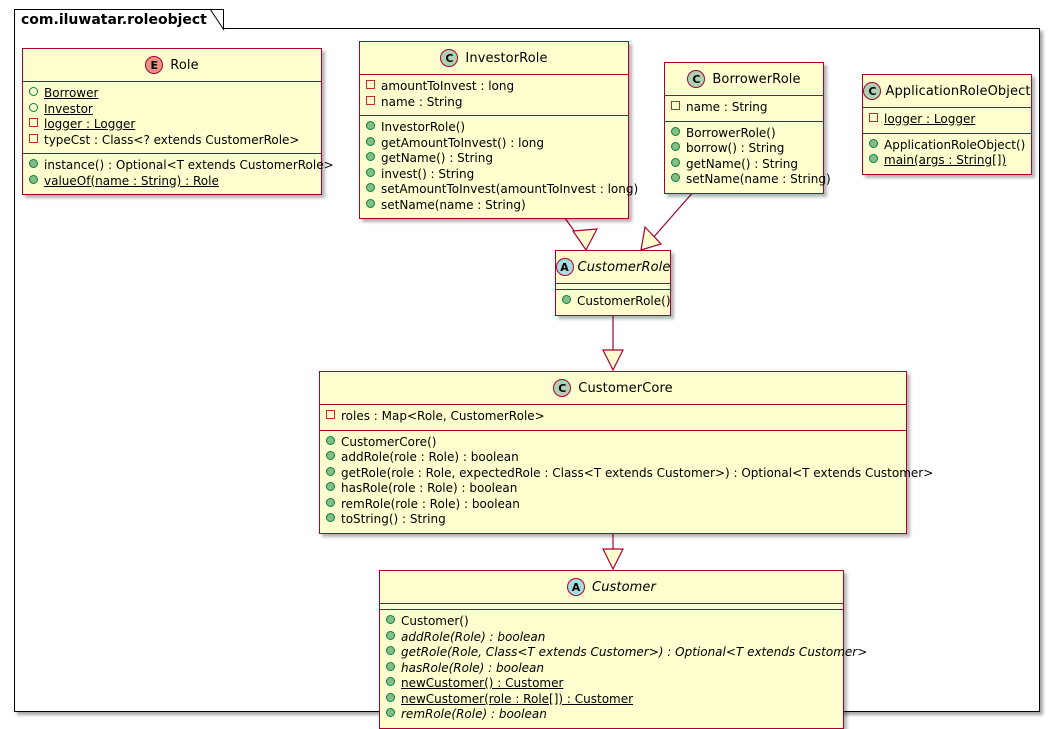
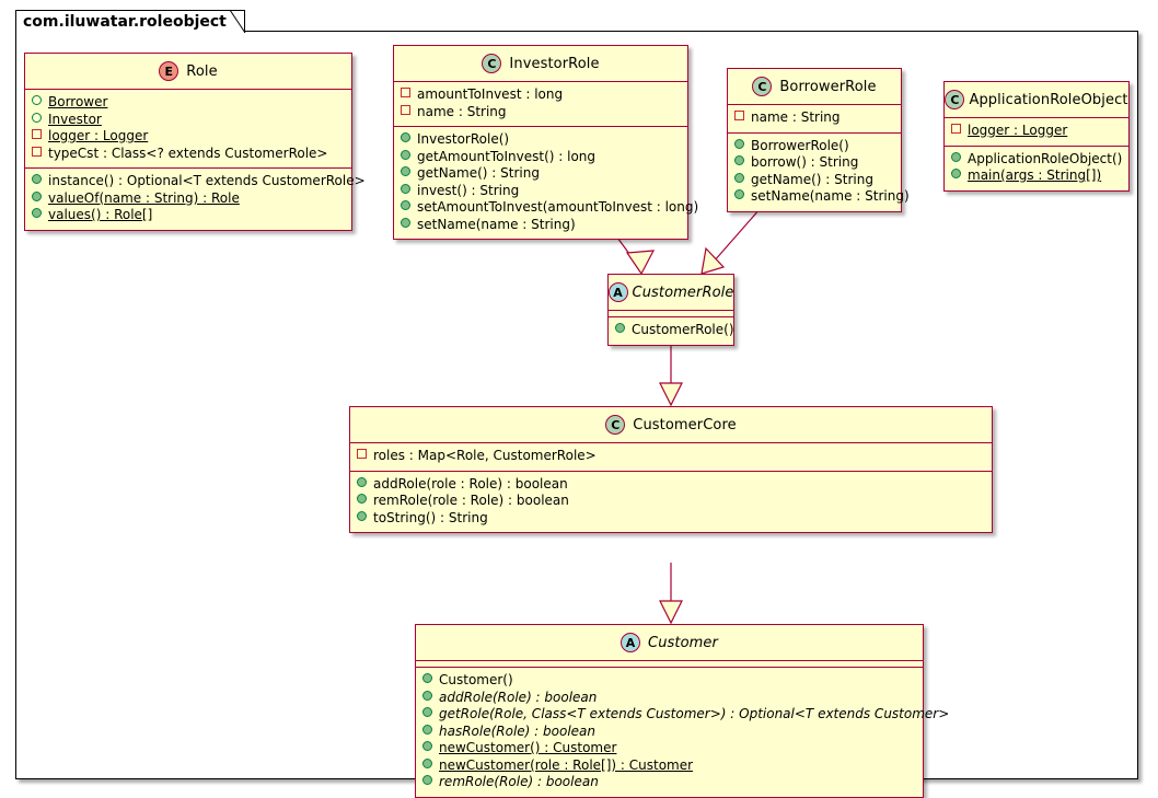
  com.iluwatar.roleobject
  E
  Role
  Borrower
  Investor
  logger : Logger
  typeCst : Class<? extends CustomerRole>
  instance() : Optional<T extends CustomerRole>
  valueOf(name : String) : Role
+ values() : Role[]
  C
  InvestorRole
  amountToInvest : long
  name : String
  InvestorRole()
  getAmountToInvest() : long
  getName() : String
  invest() : String
  setAmountToInvest(amountToInvest : long)
  setName(name : String)
  C
  BorrowerRole
  name : String
  BorrowerRole()
  borrow() : String
  getName() : String
  setName(name : String)
  C
  ApplicationRoleObject
  logger : Logger
  ApplicationRoleObject()
  main(args : String[])
  A
  CustomerRole
  CustomerRole()
  C
  CustomerCore
  roles : Map<Role, CustomerRole>
- CustomerCore()
  addRole(role : Role) : boolean
- getRole(role : Role, expectedRole : Class<T extends Customer>) : Optional<T extends Customer>
- hasRole(role : Role) : boolean
  remRole(role : Role) : boolean
  toString() : String
  A
  Customer
  Customer()
  addRole(Role) : boolean
  getRole(Role, Class<T extends Customer>) : Optional<T extends Customer>
  hasRole(Role) : boolean
  newCustomer() : Customer
  newCustomer(role : Role[]) : Customer
  remRole(Role) : boolean
